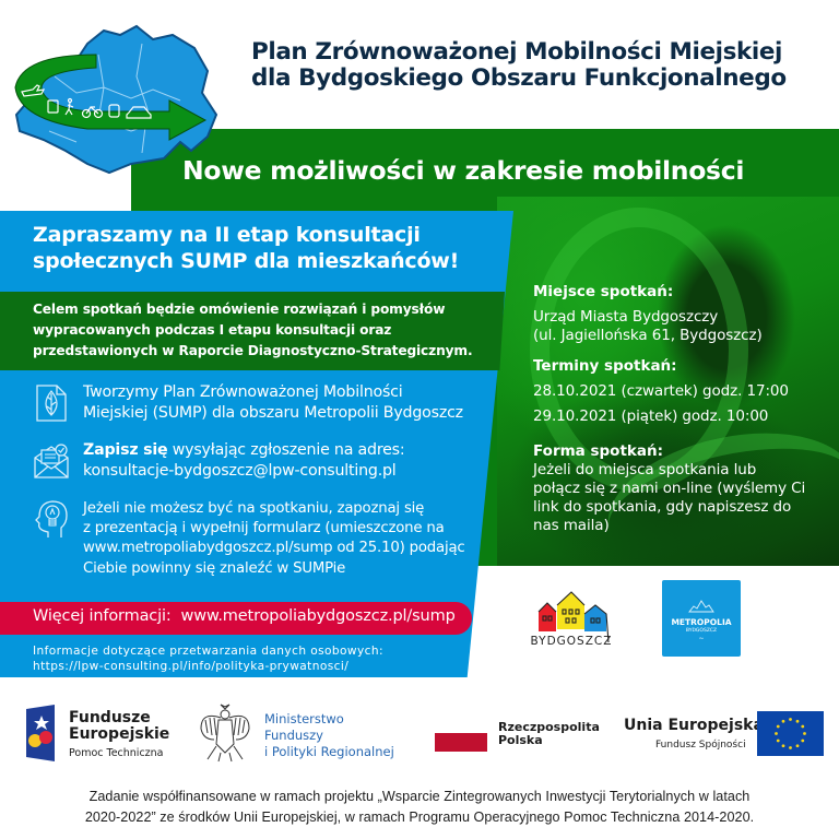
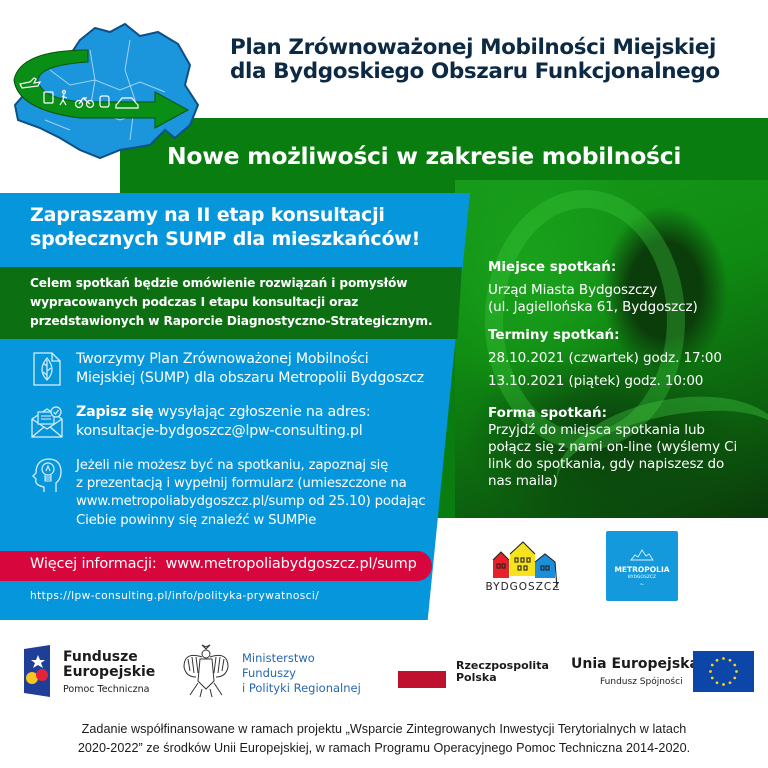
  Plan Zrównoważonej Mobilności Miejskiej
  dla Bydgoskiego Obszaru Funkcjonalnego
  Nowe możliwości w zakresie mobilności
  Zapraszamy na II etap konsultacji
  społecznych SUMP dla mieszkańców!
  Celem spotkań będzie omówienie rozwiązań i pomysłów
  wypracowanych podczas I etapu konsultacji oraz
  przedstawionych w Raporcie Diagnostyczno-Strategicznym.
  Tworzymy Plan Zrównoważonej Mobilności
  Miejskiej (SUMP) dla obszaru Metropolii Bydgoszcz
  Zapisz się wysyłając zgłoszenie na adres:
  konsultacje-bydgoszcz@lpw-consulting.pl
  Jeżeli nie możesz być na spotkaniu, zapoznaj się
  z prezentacją i wypełnij formularz (umieszczone na
  www.metropoliabydgoszcz.pl/sump od 25.10) podając
  Ciebie powinny się znaleźć w SUMPie
  Więcej informacji: www.metropoliabydgoszcz.pl/sump
- Informacje dotyczące przetwarzania danych osobowych:
  https://lpw-consulting.pl/info/polityka-prywatnosci/
  Miejsce spotkań:
  Urząd Miasta Bydgoszczy
  (ul. Jagiellońska 61, Bydgoszcz)
  Terminy spotkań:
  28.10.2021 (czwartek) godz. 17:00
- 29.10.2021 (piątek) godz. 10:00
+ 13.10.2021 (piątek) godz. 10:00
  Forma spotkań:
- Jeżeli do miejsca spotkania lub
+ Przyjdź do miejsca spotkania lub
  połącz się z nami on-line (wyślemy Ci
  link do spotkania, gdy napiszesz do
  nas maila)
  BYDGOSZCZ
  METROPOLIA
  Fundusze
  Europejskie
  Pomoc Techniczna
  Ministerstwo
  Funduszy
  i Polityki Regionalnej
  Rzeczpospolita
  Polska
  Unia Europejsk
  Fundusz Spójności
  Zadanie współfinansowane w ramach projektu „Wsparcie Zintegrowanych Inwestycji Terytorialnych w latach
  2020-2022” ze środków Unii Europejskiej, w ramach Programu Operacyjnego Pomoc Techniczna 2014-2020.
